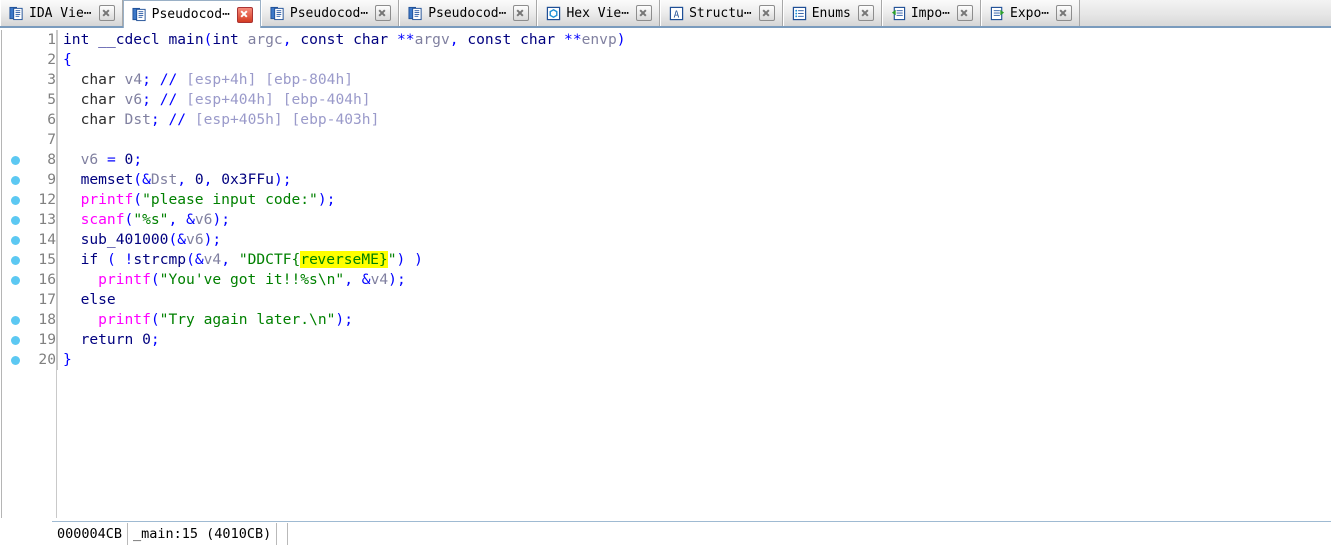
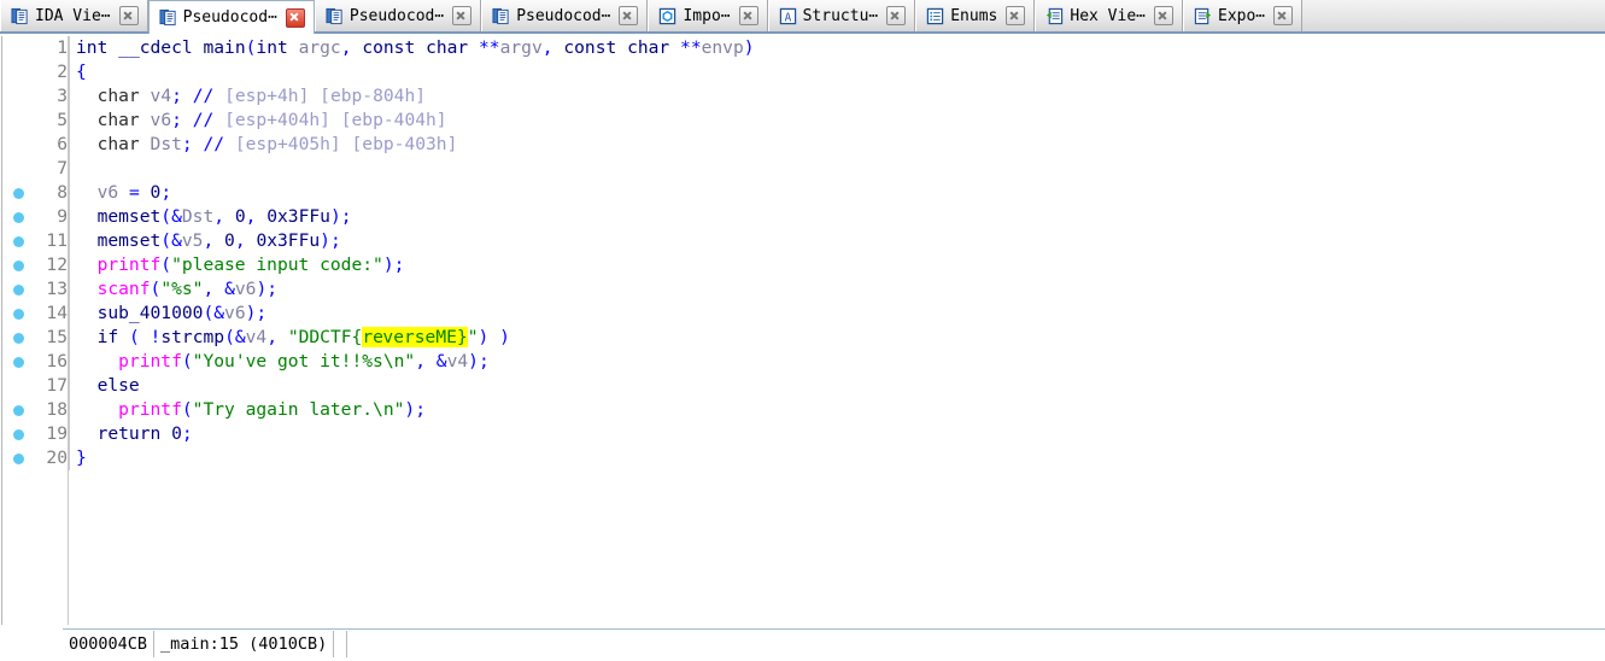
  IDA Vie⋯
  Pseudocod⋯
  Pseudocod⋯
  Pseudocod⋯
- Hex Vie⋯
+ Impo⋯
  A
  Structu⋯
  Enums
- Impo⋯
+ Hex Vie⋯
  Expo⋯
  1
  int __cdecl main(int argc, const char **argv, const char **envp)
  2
  {
  3
  char v4; // [esp+4h] [ebp-804h]
  5
  char v6; // [esp+404h] [ebp-404h]
  6
  char Dst; // [esp+405h] [ebp-403h]
  7
  8
  v6 = 0;
  9
  memset(&Dst, 0, 0x3FFu);
+ 11
+ memset(&v5, 0, 0x3FFu);
  12
  printf("please input code:");
  13
  scanf("%s", &v6);
  14
  sub_401000(&v6);
  15
  if ( !strcmp(&v4, "DDCTF{reverseME}") )
  16
  printf("You've got it!!%s\n", &v4);
  17
  else
  18
  printf("Try again later.\n");
  19
  return 0;
  20
  }
  000004CB
  _main:15 (4010CB)
